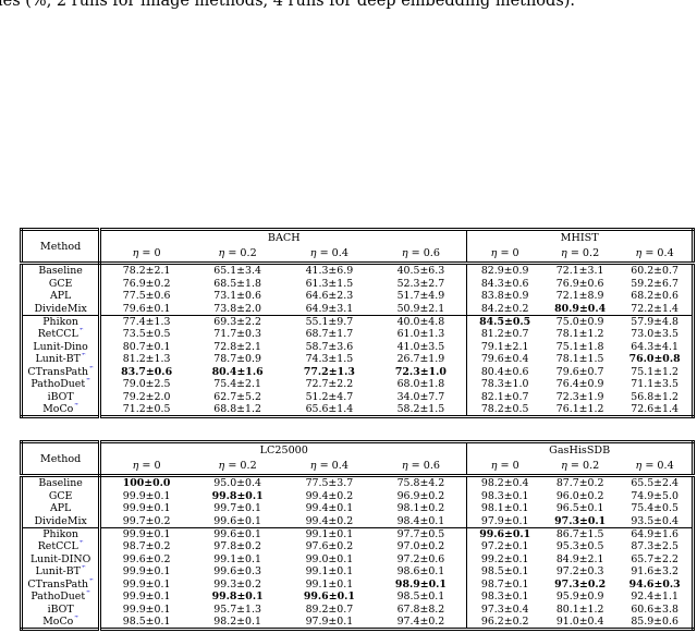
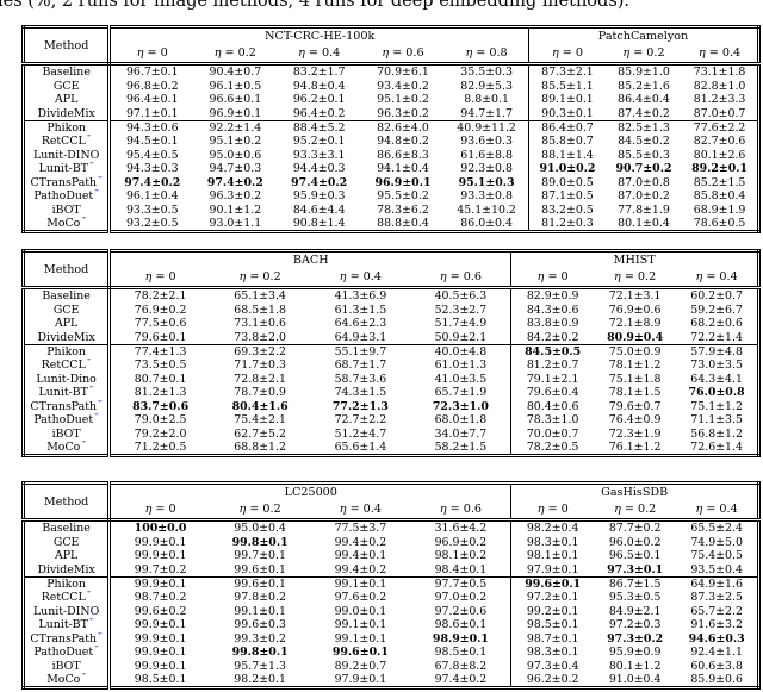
  ies (%, 2 runs for image methods, 4 runs for deep embedding methods).
+ Method	NCT-CRC-HE-100k	PatchCamelyon
+ η = 0	η = 0.2	η = 0.4	η = 0.6	η = 0.8	η = 0	η = 0.2	η = 0.4
+ Baseline	96.7±0.1	90.4±0.7	83.2±1.7	70.9±6.1	35.5±0.3	87.3±2.1	85.9±1.0	73.1±1.8
+ GCE	96.8±0.2	96.1±0.5	94.8±0.4	93.4±0.2	82.9±5.3	85.5±1.1	85.2±1.6	82.8±1.0
+ APL	96.4±0.1	96.6±0.1	96.2±0.1	95.1±0.2	8.8±0.1	89.1±0.1	86.4±0.4	81.2±3.3
+ DivideMix	97.1±0.1	96.9±0.1	96.4±0.2	96.3±0.2	94.7±1.7	90.3±0.1	87.4±0.2	87.0±0.7
+ Phikon	94.3±0.6	92.2±1.4	88.4±5.2	82.6±4.0	40.9±11.2	86.4±0.7	82.5±1.3	77.6±2.2
+ RetCCL*	94.5±0.1	95.1±0.2	95.2±0.1	94.8±0.2	93.6±0.3	85.8±0.7	84.5±0.2	82.7±0.6
+ Lunit-DINO	95.4±0.5	95.0±0.6	93.3±3.1	86.6±8.3	61.6±8.8	88.1±1.4	85.5±0.3	80.1±2.6
+ Lunit-BT*	94.3±0.3	94.7±0.3	94.4±0.3	94.1±0.4	92.3±0.8	91.0±0.2	90.7±0.2	89.2±0.1
+ CTransPath*	97.4±0.2	97.4±0.2	97.4±0.2	96.9±0.1	95.1±0.3	89.0±0.5	87.0±0.8	85.2±1.5
+ PathoDuet*	96.1±0.4	96.3±0.2	95.9±0.3	95.5±0.2	93.3±0.8	87.1±0.5	87.0±0.2	85.8±0.4
+ iBOT	93.3±0.5	90.1±1.2	84.6±4.4	78.3±6.2	45.1±10.2	83.2±0.5	77.8±1.9	68.9±1.9
+ MoCo*	93.2±0.5	93.0±1.1	90.8±1.4	88.8±0.4	86.0±0.4	81.2±0.3	80.1±0.4	78.6±0.5
  Method	BACH	MHIST
  η = 0	η = 0.2	η = 0.4	η = 0.6	η = 0	η = 0.2	η = 0.4
  Baseline	78.2±2.1	65.1±3.4	41.3±6.9	40.5±6.3	82.9±0.9	72.1±3.1	60.2±0.7
  GCE	76.9±0.2	68.5±1.8	61.3±1.5	52.3±2.7	84.3±0.6	76.9±0.6	59.2±6.7
  APL	77.5±0.6	73.1±0.6	64.6±2.3	51.7±4.9	83.8±0.9	72.1±8.9	68.2±0.6
  DivideMix	79.6±0.1	73.8±2.0	64.9±3.1	50.9±2.1	84.2±0.2	80.9±0.4	72.2±1.4
  Phikon	77.4±1.3	69.3±2.2	55.1±9.7	40.0±4.8	84.5±0.5	75.0±0.9	57.9±4.8
  RetCCL*	73.5±0.5	71.7±0.3	68.7±1.7	61.0±1.3	81.2±0.7	78.1±1.2	73.0±3.5
  Lunit-Dino	80.7±0.1	72.8±2.1	58.7±3.6	41.0±3.5	79.1±2.1	75.1±1.8	64.3±4.1
- Lunit-BT*	81.2±1.3	78.7±0.9	74.3±1.5	26.7±1.9	79.6±0.4	78.1±1.5	76.0±0.8
+ Lunit-BT*	81.2±1.3	78.7±0.9	74.3±1.5	65.7±1.9	79.6±0.4	78.1±1.5	76.0±0.8
  CTransPath*	83.7±0.6	80.4±1.6	77.2±1.3	72.3±1.0	80.4±0.6	79.6±0.7	75.1±1.2
  PathoDuet*	79.0±2.5	75.4±2.1	72.7±2.2	68.0±1.8	78.3±1.0	76.4±0.9	71.1±3.5
- iBOT	79.2±2.0	62.7±5.2	51.2±4.7	34.0±7.7	82.1±0.7	72.3±1.9	56.8±1.2
+ iBOT	79.2±2.0	62.7±5.2	51.2±4.7	34.0±7.7	70.0±0.7	72.3±1.9	56.8±1.2
  MoCo*	71.2±0.5	68.8±1.2	65.6±1.4	58.2±1.5	78.2±0.5	76.1±1.2	72.6±1.4
  Method	LC25000	GasHisSDB
  η = 0	η = 0.2	η = 0.4	η = 0.6	η = 0	η = 0.2	η = 0.4
- Baseline	100±0.0	95.0±0.4	77.5±3.7	75.8±4.2	98.2±0.4	87.7±0.2	65.5±2.4
+ Baseline	100±0.0	95.0±0.4	77.5±3.7	31.6±4.2	98.2±0.4	87.7±0.2	65.5±2.4
  GCE	99.9±0.1	99.8±0.1	99.4±0.2	96.9±0.2	98.3±0.1	96.0±0.2	74.9±5.0
  APL	99.9±0.1	99.7±0.1	99.4±0.1	98.1±0.2	98.1±0.1	96.5±0.1	75.4±0.5
  DivideMix	99.7±0.2	99.6±0.1	99.4±0.2	98.4±0.1	97.9±0.1	97.3±0.1	93.5±0.4
  Phikon	99.9±0.1	99.6±0.1	99.1±0.1	97.7±0.5	99.6±0.1	86.7±1.5	64.9±1.6
  RetCCL*	98.7±0.2	97.8±0.2	97.6±0.2	97.0±0.2	97.2±0.1	95.3±0.5	87.3±2.5
  Lunit-DINO	99.6±0.2	99.1±0.1	99.0±0.1	97.2±0.6	99.2±0.1	84.9±2.1	65.7±2.2
  Lunit-BT*	99.9±0.1	99.6±0.3	99.1±0.1	98.6±0.1	98.5±0.1	97.2±0.3	91.6±3.2
  CTransPath*	99.9±0.1	99.3±0.2	99.1±0.1	98.9±0.1	98.7±0.1	97.3±0.2	94.6±0.3
  PathoDuet*	99.9±0.1	99.8±0.1	99.6±0.1	98.5±0.1	98.3±0.1	95.9±0.9	92.4±1.1
  iBOT	99.9±0.1	95.7±1.3	89.2±0.7	67.8±8.2	97.3±0.4	80.1±1.2	60.6±3.8
  MoCo*	98.5±0.1	98.2±0.1	97.9±0.1	97.4±0.2	96.2±0.2	91.0±0.4	85.9±0.6
